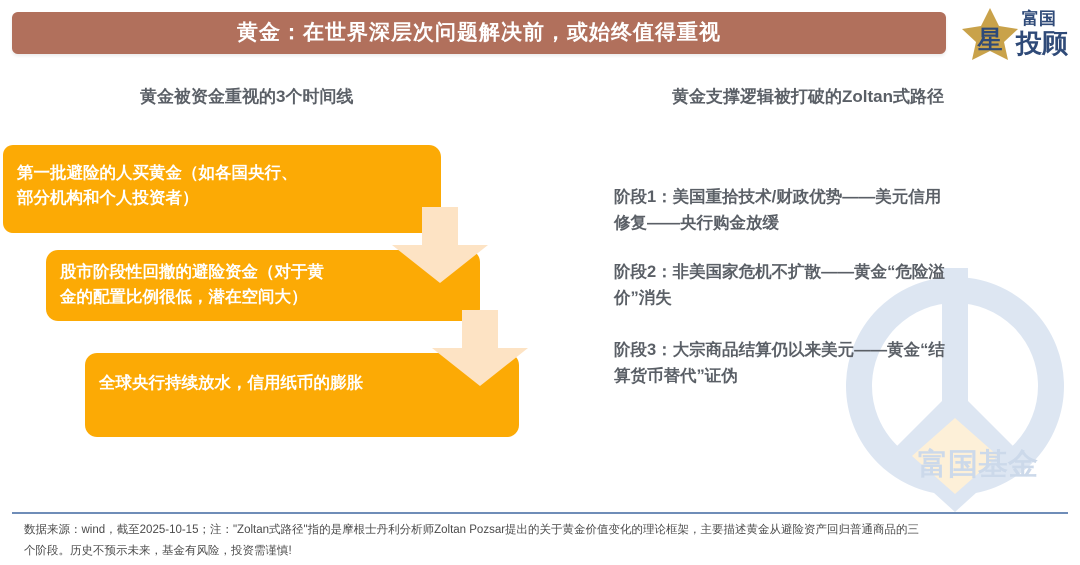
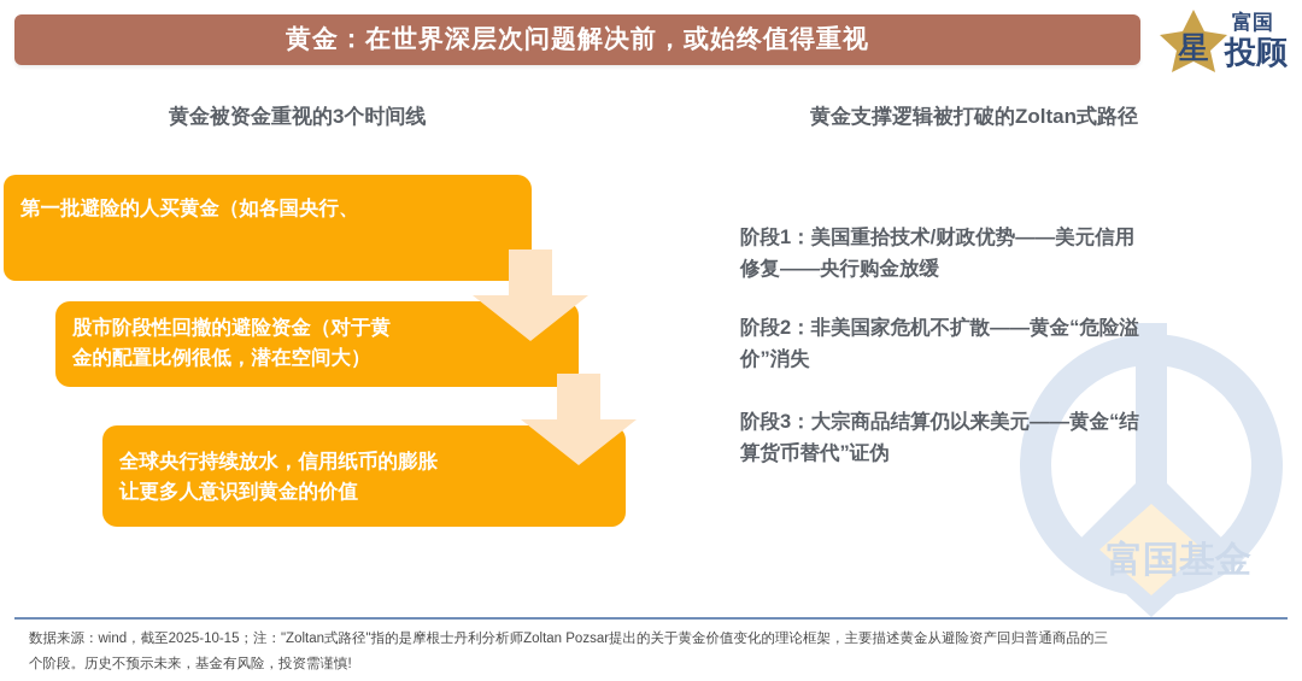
  黄金：在世界深层次问题解决前，或始终值得重视
  星
  富国
  投顾
  黄金被资金重视的3个时间线
  黄金支撑逻辑被打破的Zoltan式路径
  富国基金
  第一批避险的人买黄金（如各国央行、
- 部分机构和个人投资者）
  股市阶段性回撤的避险资金（对于黄
  金的配置比例很低，潜在空间大）
  全球央行持续放水，信用纸币的膨胀
+ 让更多人意识到黄金的价值
  阶段1：美国重拾技术/财政优势——美元信用
  修复——央行购金放缓
  阶段2：非美国家危机不扩散——黄金“危险溢
  价”消失
  阶段3：大宗商品结算仍以来美元——黄金“结
  算货币替代”证伪
  数据来源：wind，截至2025-10-15；注："Zoltan式路径"指的是摩根士丹利分析师Zoltan Pozsar提出的关于黄金价值变化的理论框架，主要描述黄金从避险资产回归普通商品的三
  个阶段。历史不预示未来，基金有风险，投资需谨慎!
